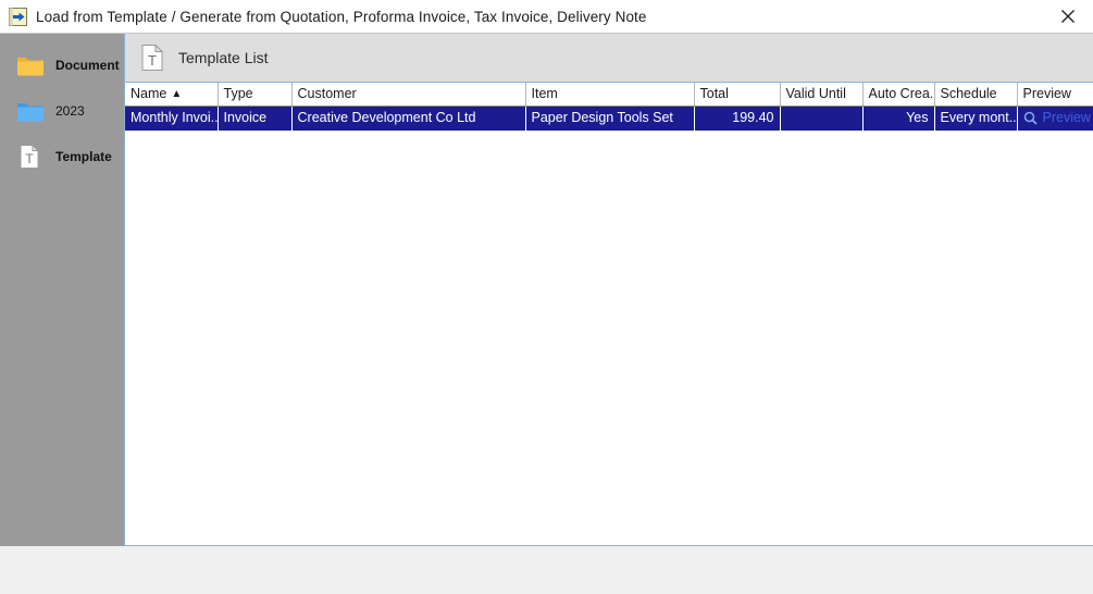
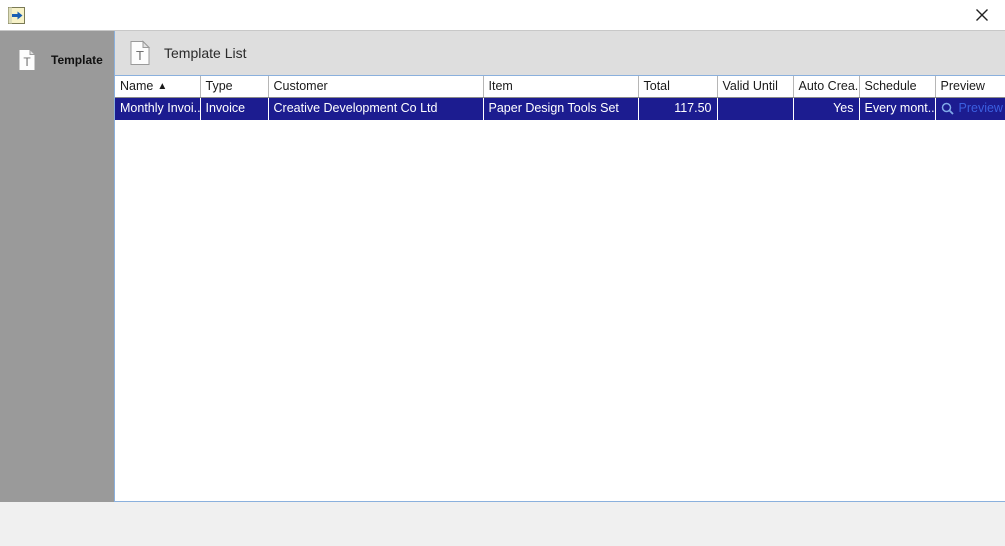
- Load from Template / Generate from Quotation, Proforma Invoice, Tax Invoice, Delivery Note
- Document
- 2023
  T
  Template
  T
  Template List
  Name ▲	Type	Customer	Item	Total	Valid Until	Auto Crea.	Schedule	Preview
- Monthly Invoi..	Invoice	Creative Development Co Ltd	Paper Design Tools Set	199.40		Yes	Every mont..	Preview
+ Monthly Invoi..	Invoice	Creative Development Co Ltd	Paper Design Tools Set	117.50		Yes	Every mont..	Preview
